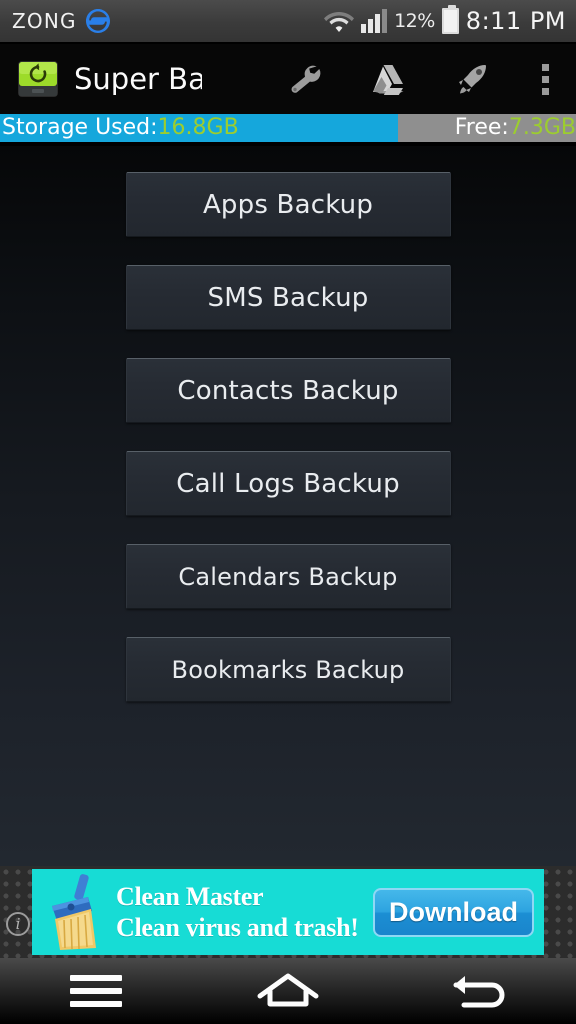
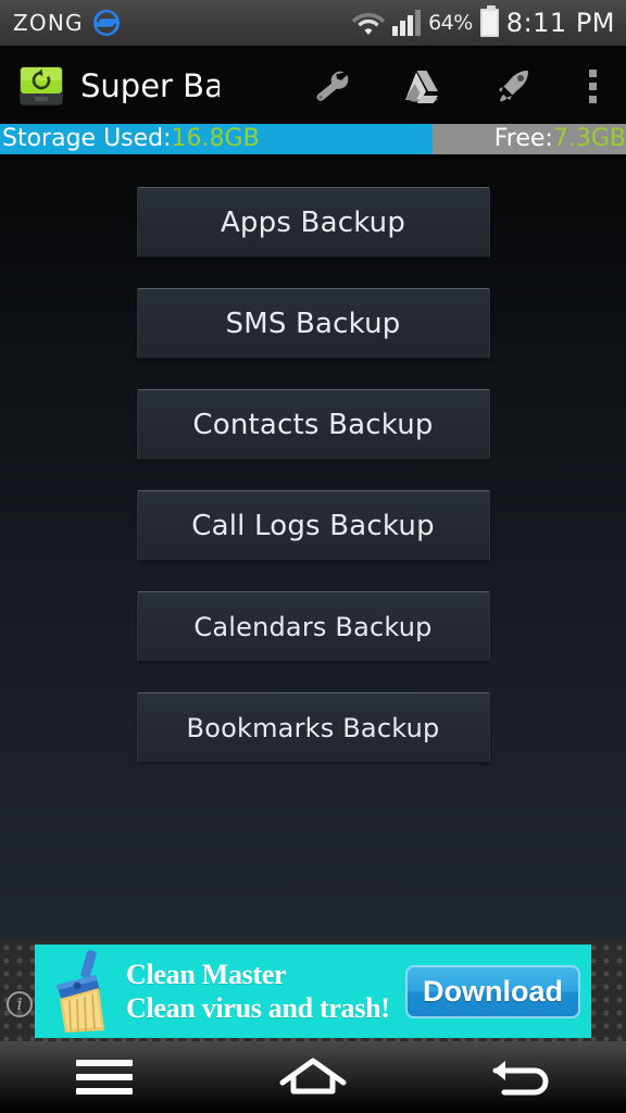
  ZONG
- 12%
+ 64%
  8:11 PM
  Storage Used:16.8GB
  Free:7.3GB
  Apps Backup
  SMS Backup
  Contacts Backup
  Call Logs Backup
  Calendars Backup
  Bookmarks Backup
  i
  Clean Master
  Clean virus and trash!
  Download
